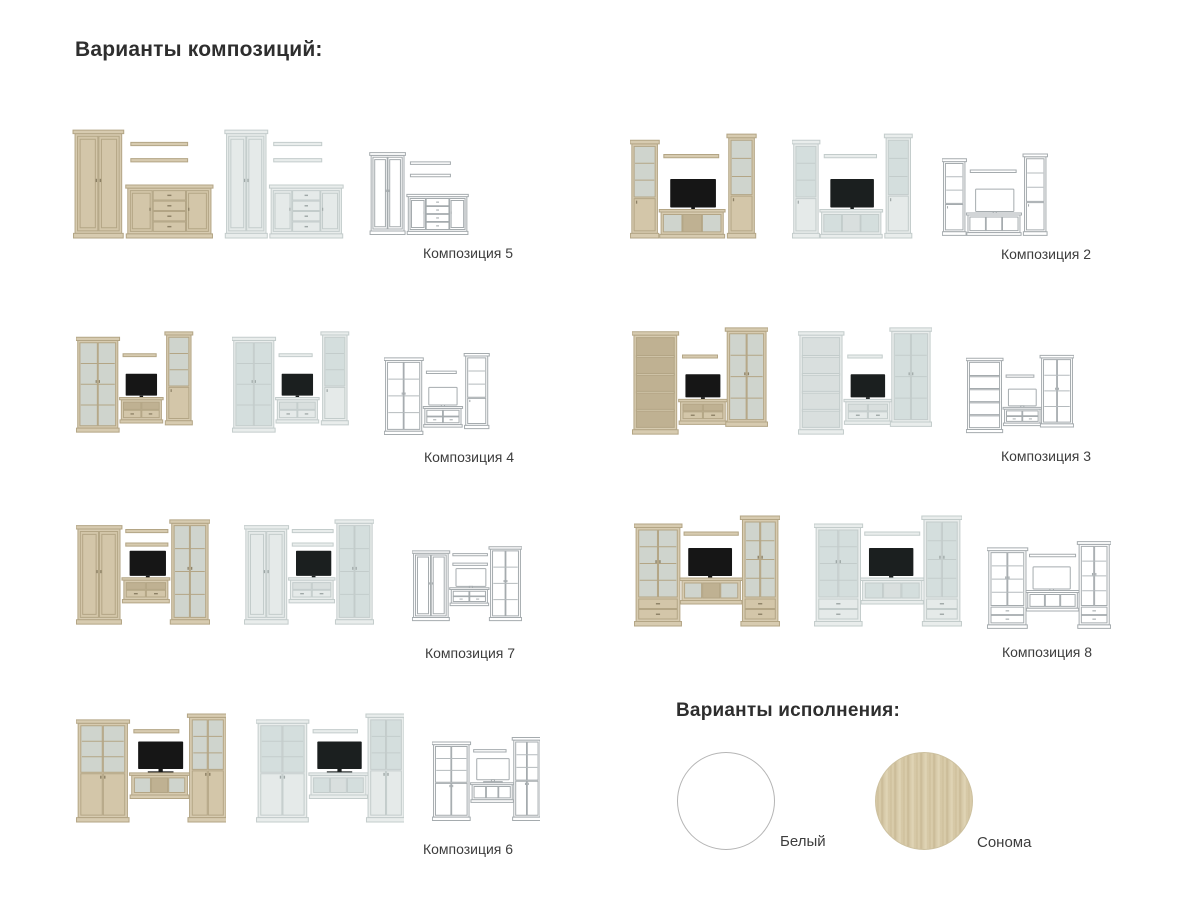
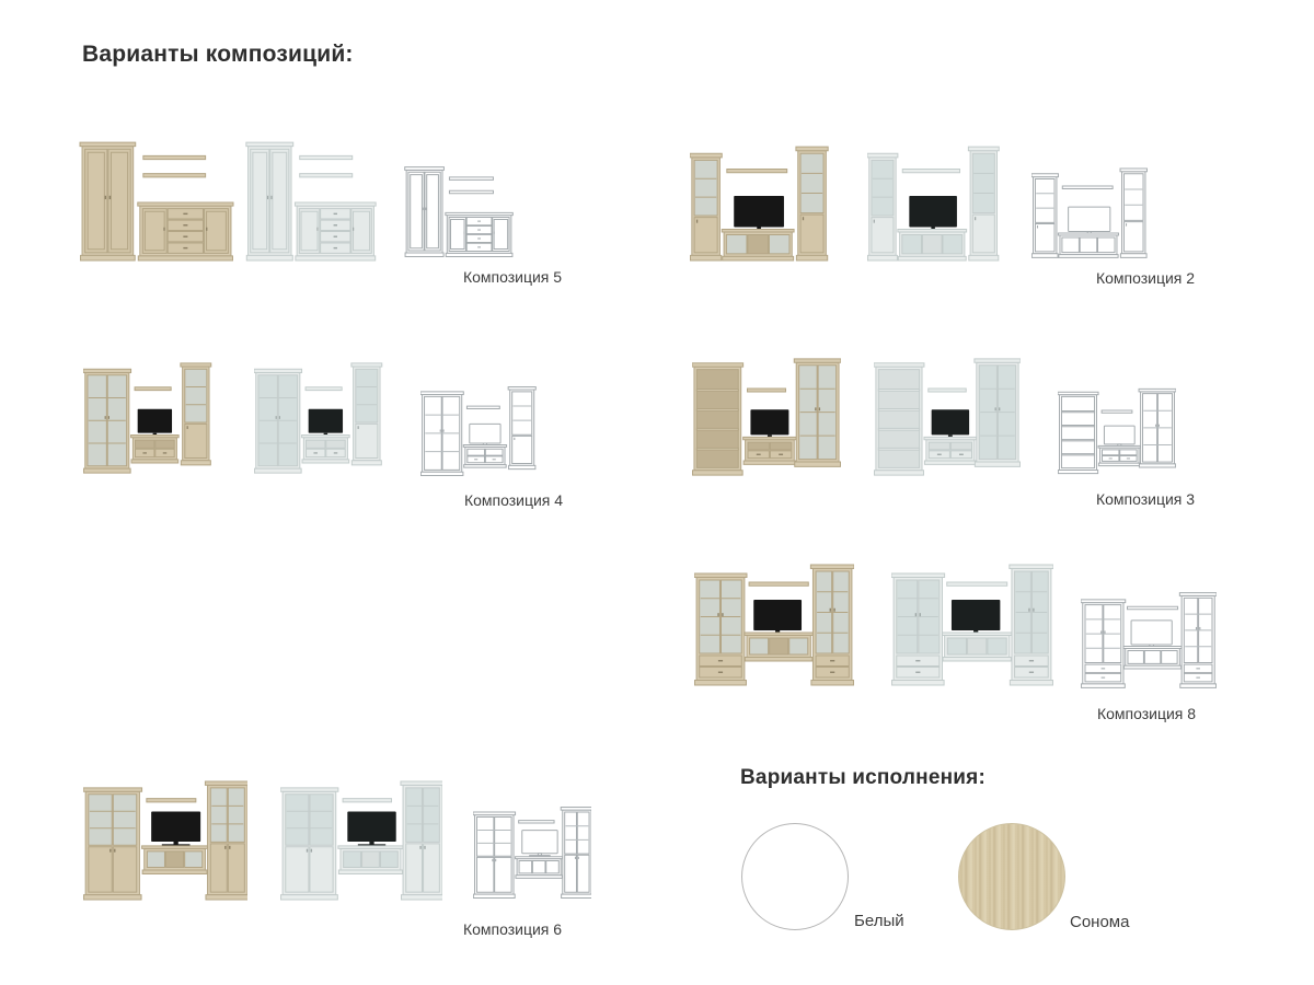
  Варианты композиций:
  Композиция 5
  Композиция 2
  Композиция 4
  Композиция 3
- Композиция 7
  Композиция 8
  Композиция 6
  Варианты исполнения:
  Белый
  Сонома
